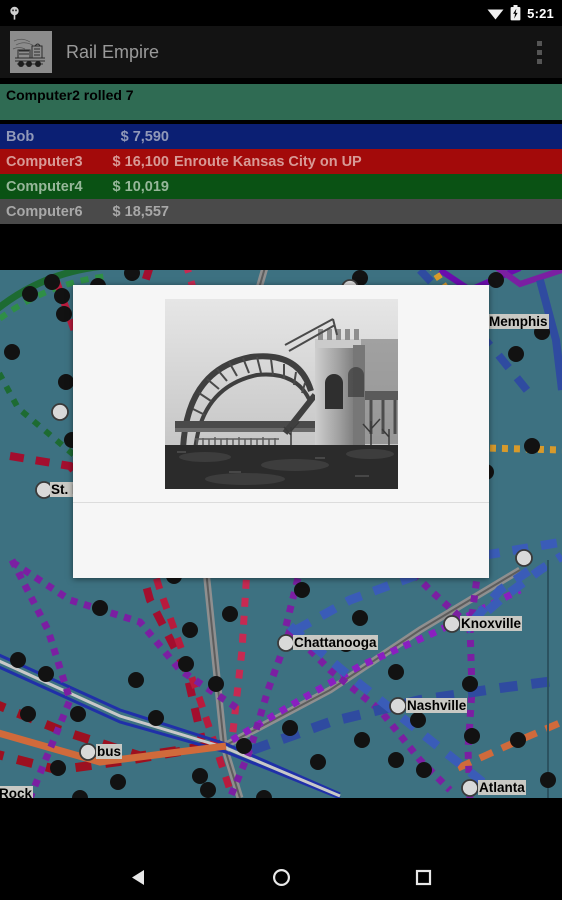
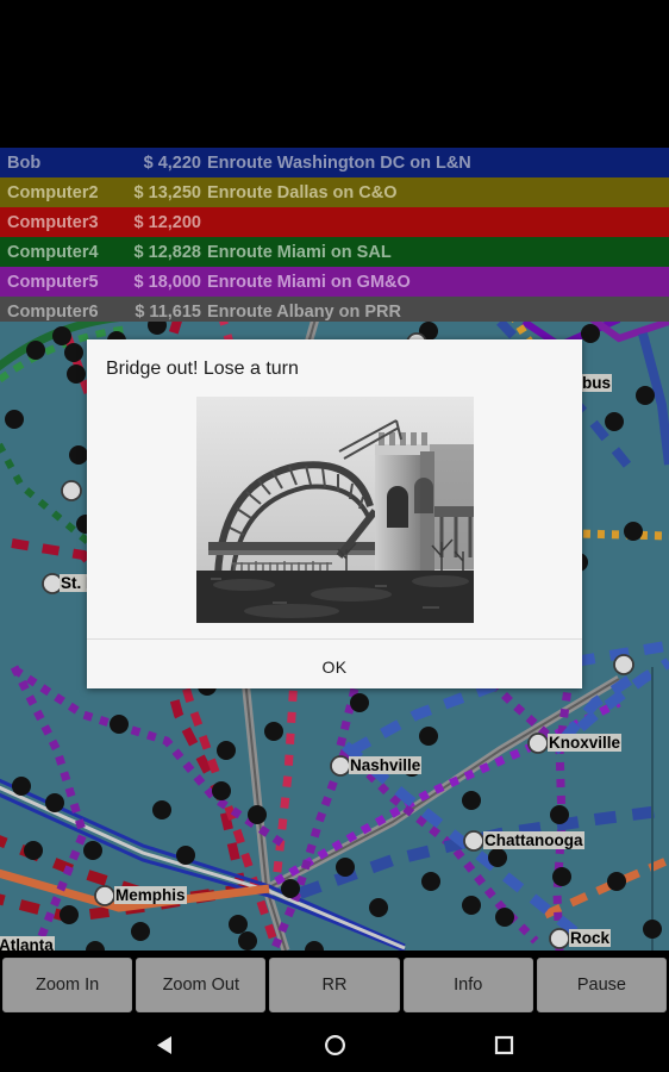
- 5:21
- Rail Empire
- Computer2 rolled 7
  Bob
- $ 7,590
+ $ 4,220
+ Enroute Washington DC on L&N
+ Computer2
+ $ 13,250
+ Enroute Dallas on C&O
  Computer3
- $ 16,100
+ $ 12,200
- Enroute Kansas City on UP
  Computer4
- $ 10,019
+ $ 12,828
+ Enroute Miami on SAL
+ Computer5
+ $ 18,000
+ Enroute Miami on GM&O
  Computer6
- $ 18,557
+ $ 11,615
+ Enroute Albany on PRR
  St.
- Memphis
+ bus
- Chattanooga
+ Nashville
  Knoxville
- Nashville
+ Chattanooga
- Atlanta
+ Rock
- bus
+ Memphis
- Rock
+ Atlanta
+ Bridge out! Lose a turn
+ OK
+ Zoom In
+ Zoom Out
+ RR
+ Info
+ Pause
